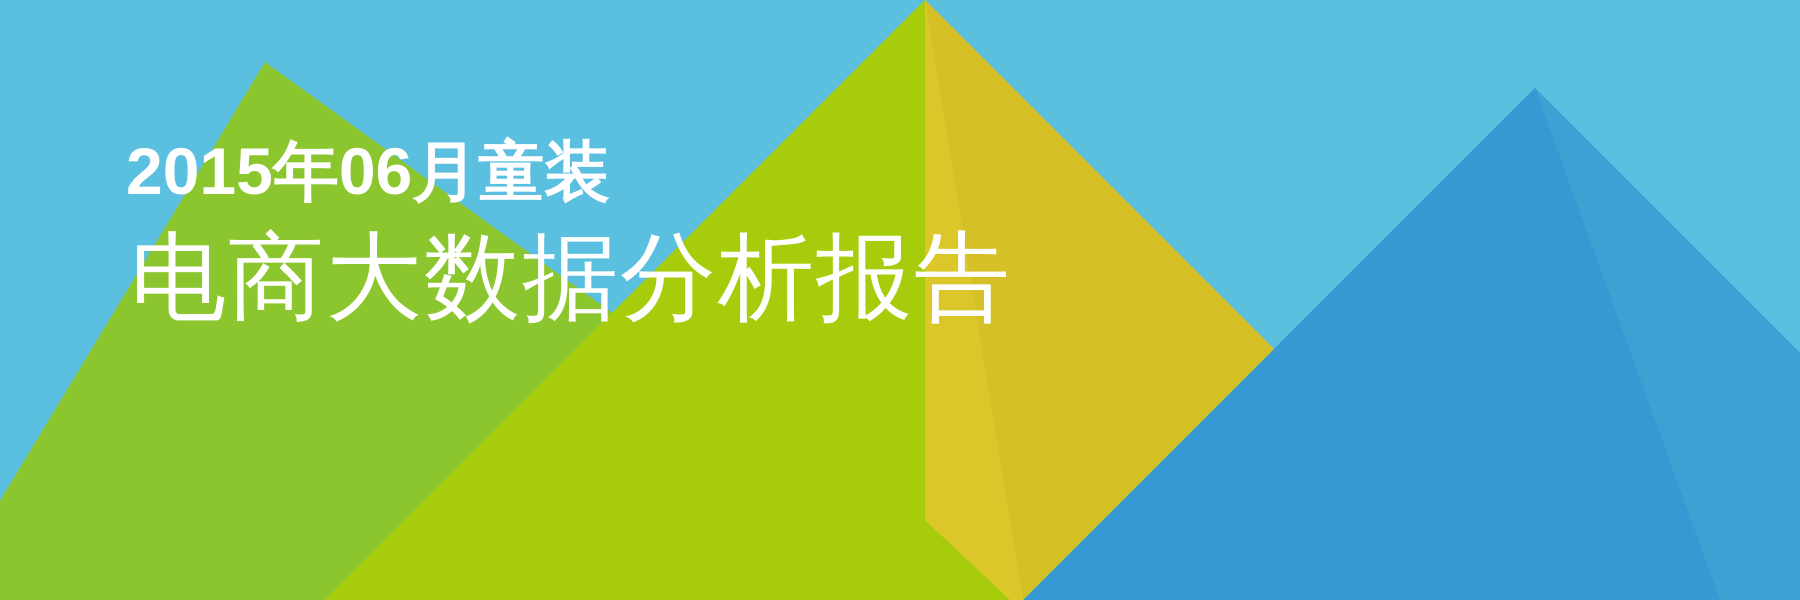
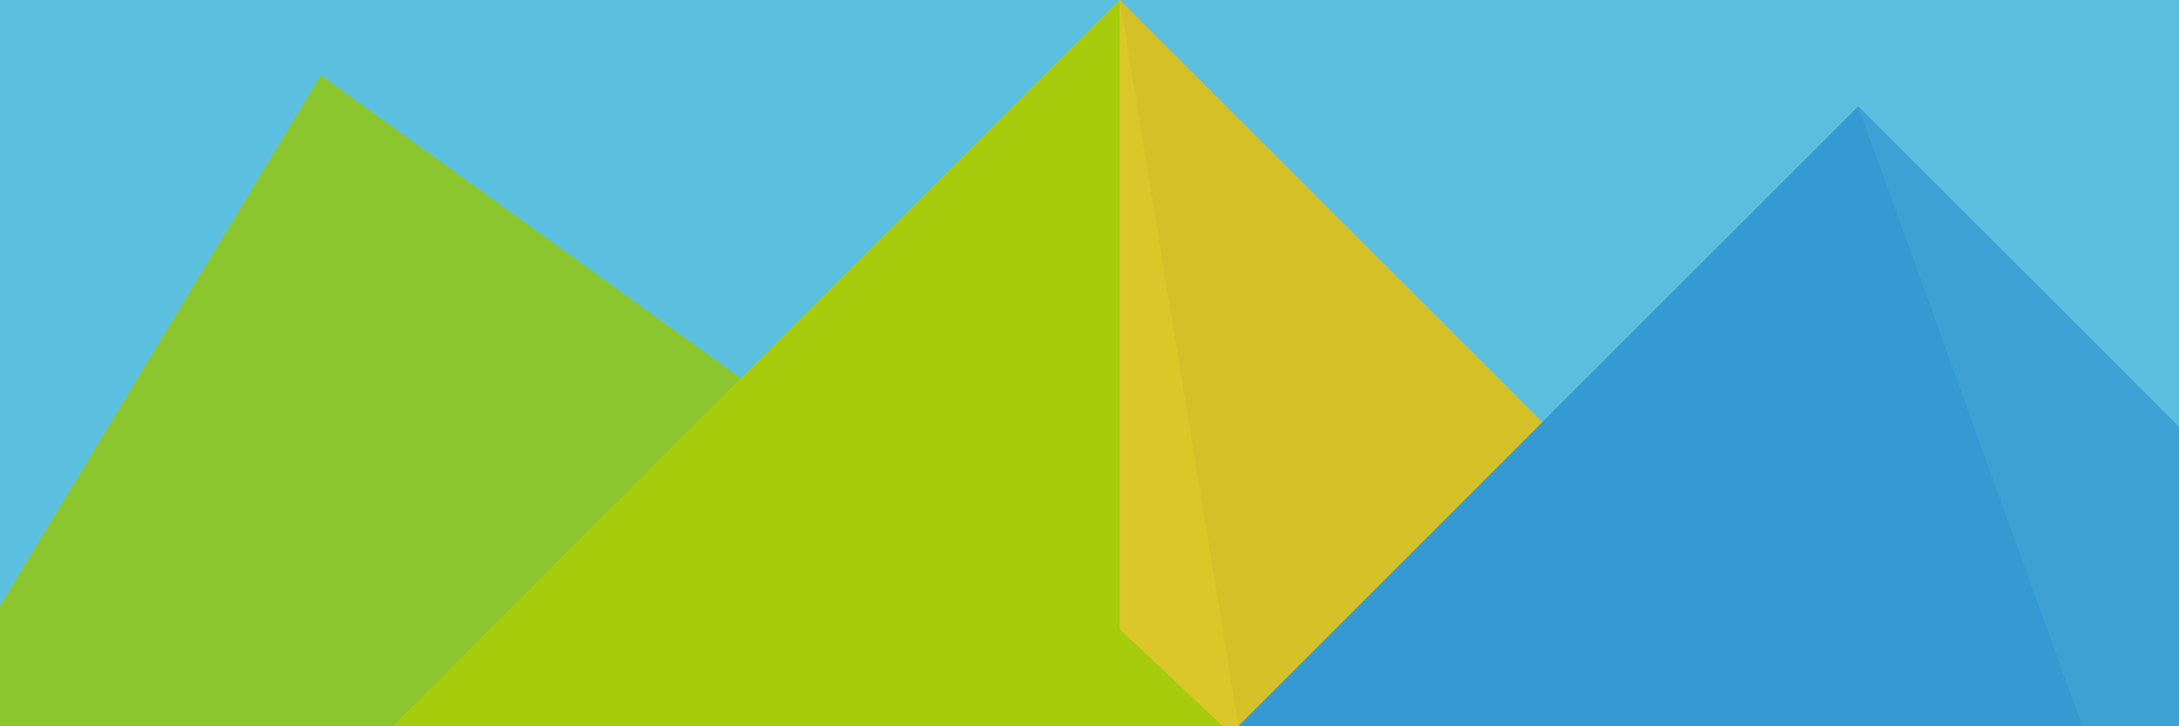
- 2015年06月童装
- 电商大数据分析报告
